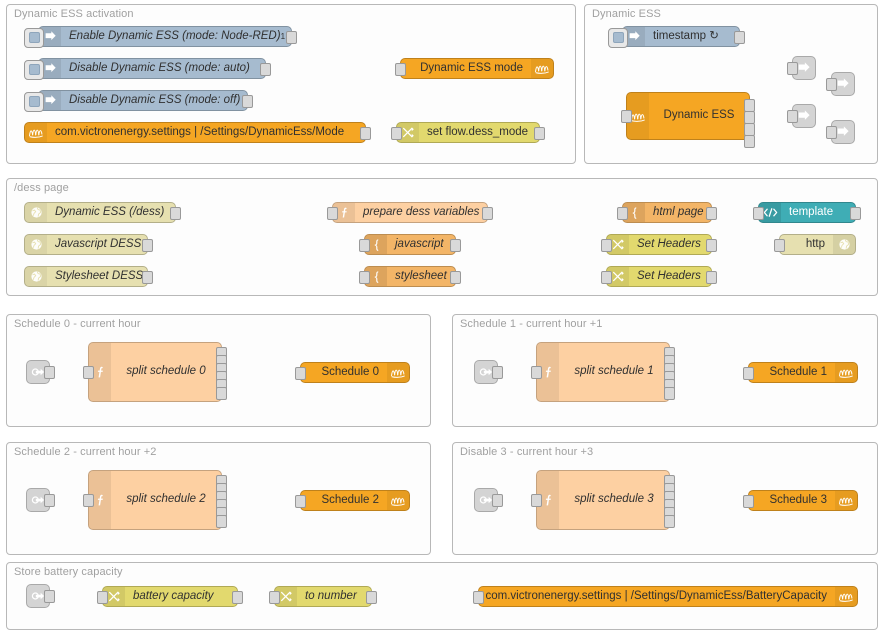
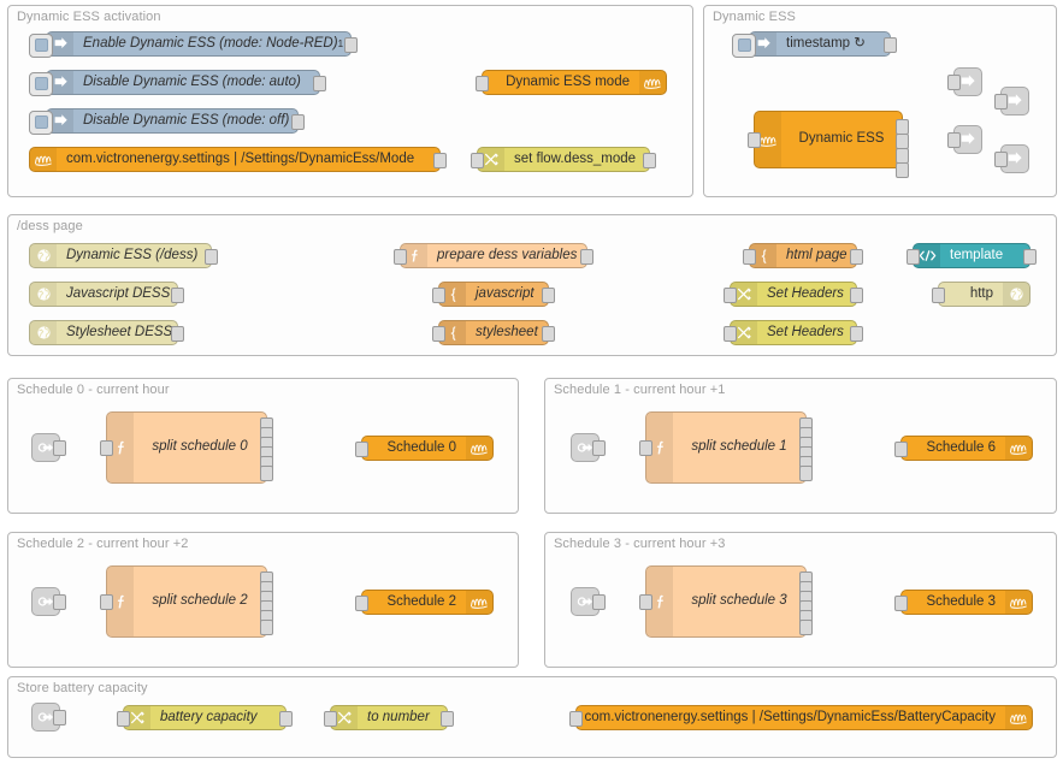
  Dynamic ESS activation
  Enable Dynamic ESS (mode: Node-RED)
  1
  Disable Dynamic ESS (mode: auto)
  Disable Dynamic ESS (mode: off)
  Dynamic ESS mode
  com.victronenergy.settings | /Settings/DynamicEss/Mode
  set flow.dess_mode
  Dynamic ESS
  timestamp
  ↻
  Dynamic ESS
  /dess page
  Dynamic ESS (/dess)
  prepare dess variables
  html page
  Javascript DESS
  javascript
  Set Headers
  Stylesheet DESS
  stylesheet
  Set Headers
  template
  http
  Schedule 0 - current hour
  split schedule 0
  Schedule 0
  Schedule 1 - current hour +1
  split schedule 1
- Schedule 1
+ Schedule 6
  Schedule 2 - current hour +2
  split schedule 2
  Schedule 2
- Disable 3 - current hour +3
+ Schedule 3 - current hour +3
  split schedule 3
  Schedule 3
  Store battery capacity
  battery capacity
  to number
  com.victronenergy.settings | /Settings/DynamicEss/BatteryCapacity
